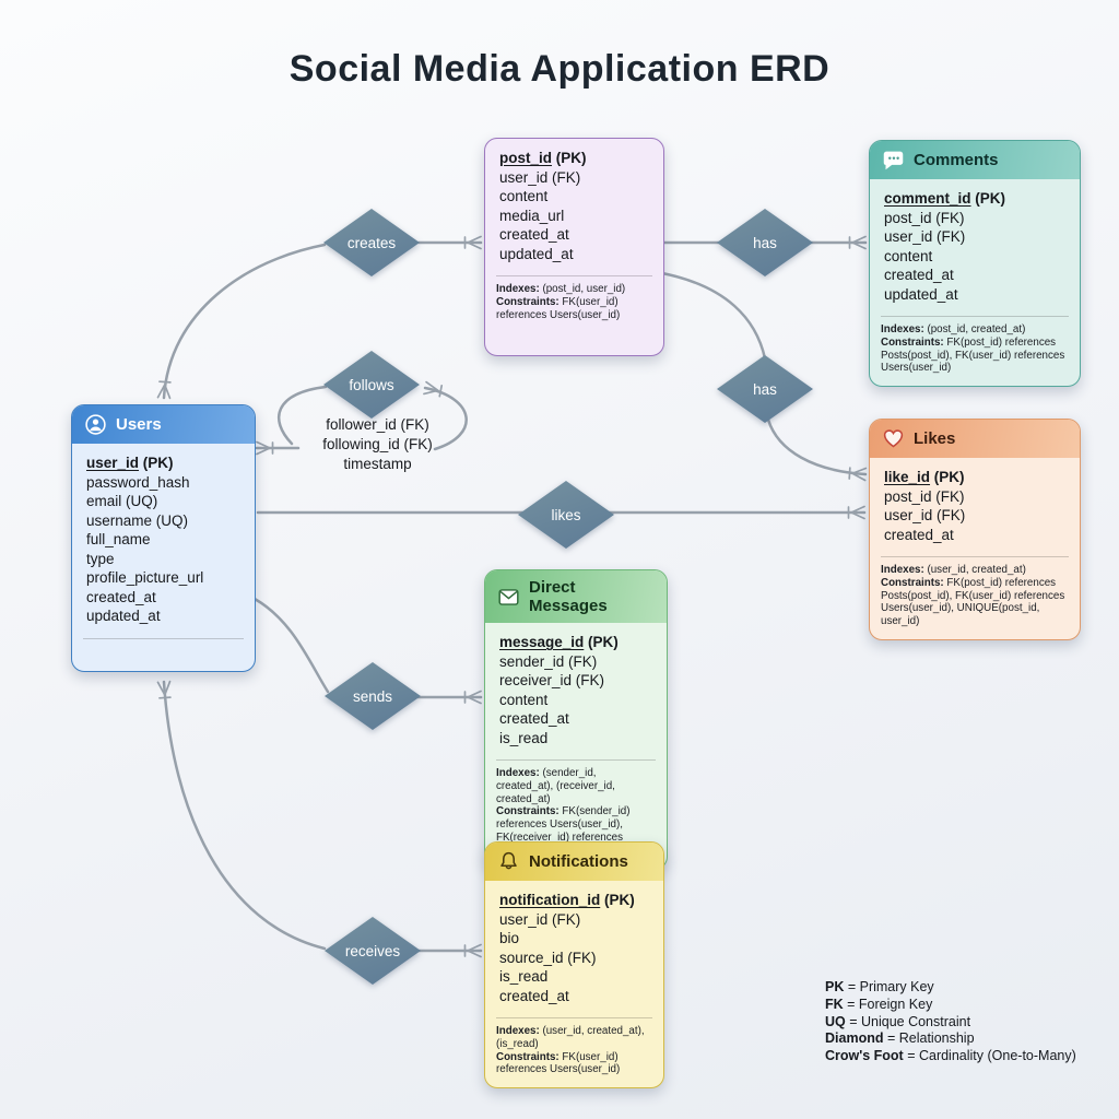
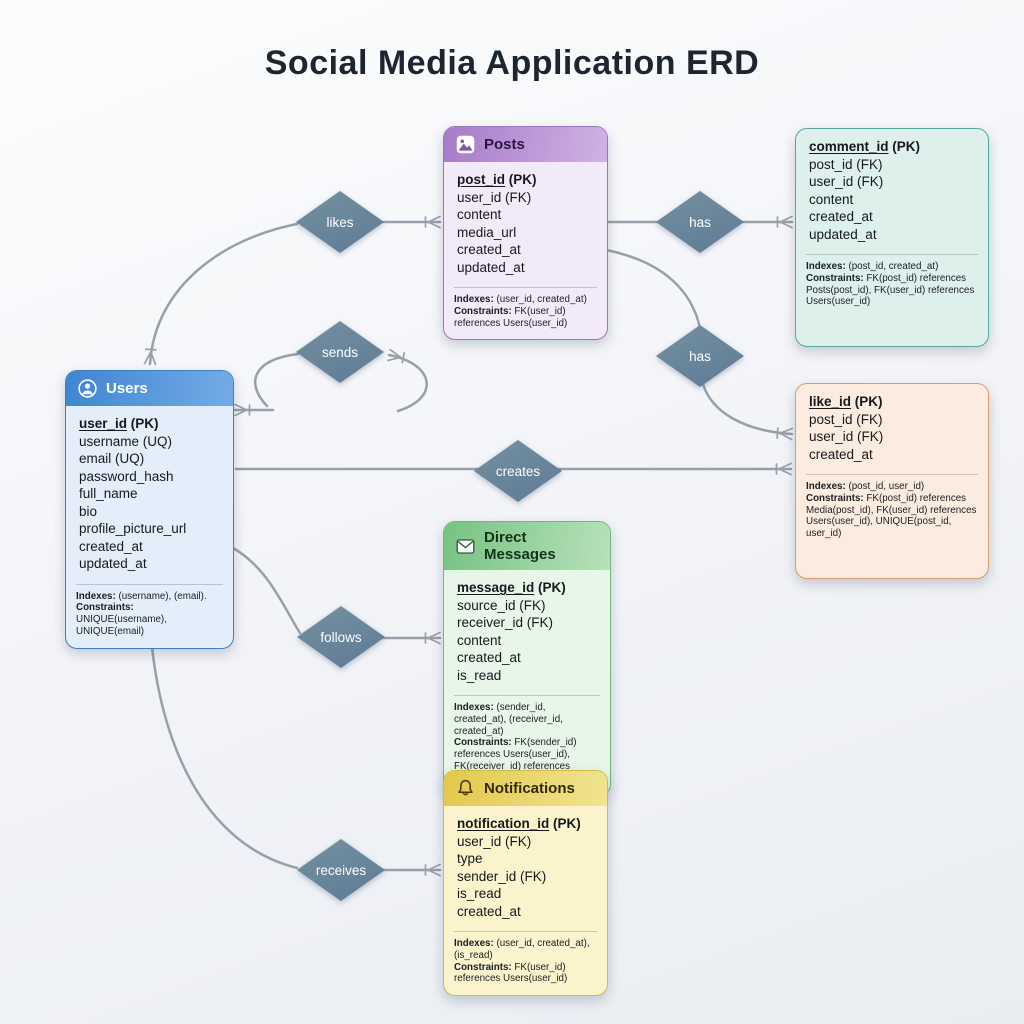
  Social Media Application ERD
- creates
+ likes
  has
- follows
+ sends
  has
- likes
+ creates
- sends
+ follows
  receives
  Users
  user_id (PK)
- password_hash
+ username (UQ)
  email (UQ)
- username (UQ)
+ password_hash
  full_name
- type
+ bio
  profile_picture_url
  created_at
  updated_at
+ Indexes: (username), (email).
+ Constraints: UNIQUE(username), UNIQUE(email)
+ Posts
  post_id (PK)
  user_id (FK)
  content
  media_url
  created_at
  updated_at
- Indexes: (post_id, user_id)
+ Indexes: (user_id, created_at)
  Constraints: FK(user_id) references Users(user_id)
- Comments
  comment_id (PK)
  post_id (FK)
  user_id (FK)
  content
  created_at
  updated_at
  Indexes: (post_id, created_at)
  Constraints: FK(post_id) references Posts(post_id), FK(user_id) references Users(user_id)
- Likes
  like_id (PK)
  post_id (FK)
  user_id (FK)
  created_at
- Indexes: (user_id, created_at)
+ Indexes: (post_id, user_id)
- Constraints: FK(post_id) references Posts(post_id), FK(user_id) references Users(user_id), UNIQUE(post_id, user_id)
+ Constraints: FK(post_id) references Media(post_id), FK(user_id) references Users(user_id), UNIQUE(post_id, user_id)
  Direct Messages
  message_id (PK)
- sender_id (FK)
+ source_id (FK)
  receiver_id (FK)
  content
  created_at
  is_read
  Indexes: (sender_id, created_at), (receiver_id, created_at)
  Constraints: FK(sender_id) references Users(user_id), FK(receiver_id) references
  Notifications
  notification_id (PK)
  user_id (FK)
- bio
+ type
- source_id (FK)
+ sender_id (FK)
  is_read
  created_at
  Indexes: (user_id, created_at), (is_read)
  Constraints: FK(user_id) references Users(user_id)
- follower_id (FK)
- following_id (FK)
- timestamp
- PK = Primary Key
- FK = Foreign Key
- UQ = Unique Constraint
- Diamond = Relationship
- Crow's Foot = Cardinality (One-to-Many)
